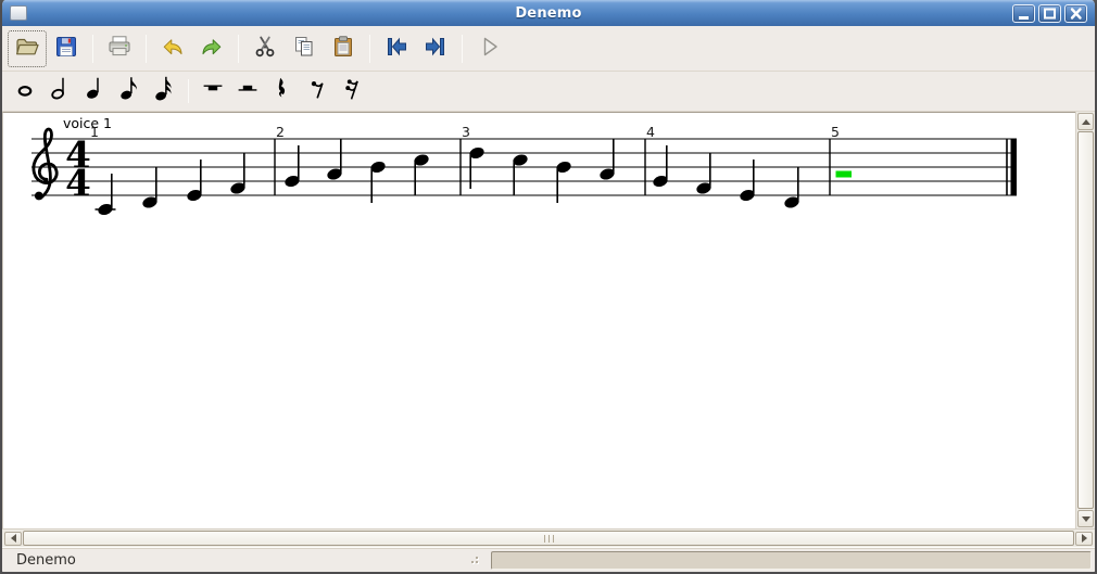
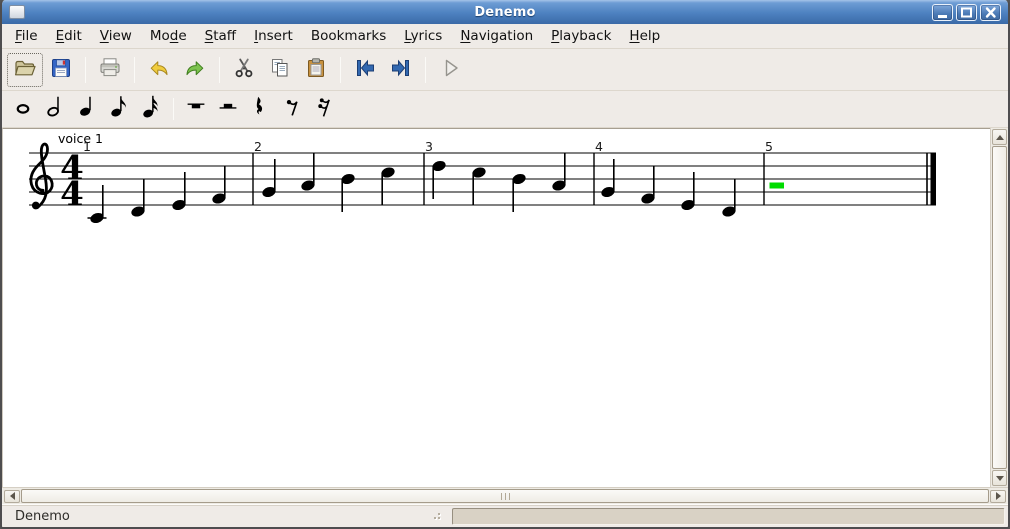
  Denemo
+ File
+ Edit
+ View
+ Mode
+ Staff
+ Insert
+ Bookmarks
+ Lyrics
+ Navigation
+ Playback
+ Help
  voice 1
  4
  4
  1
  2
  3
  4
  5
  Denemo
